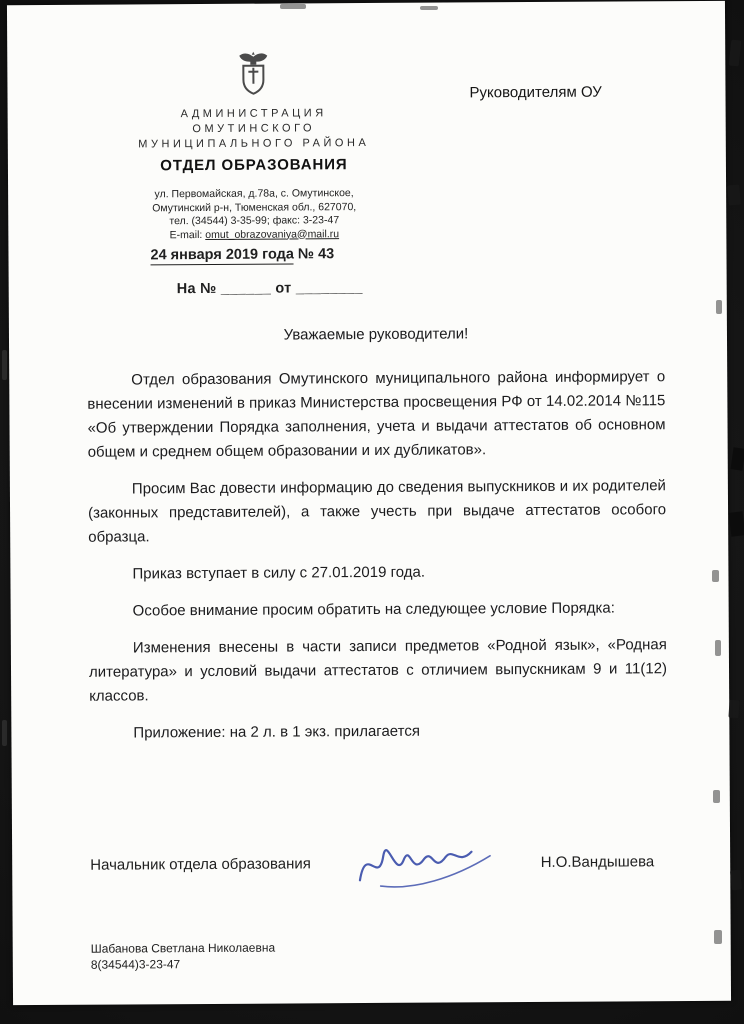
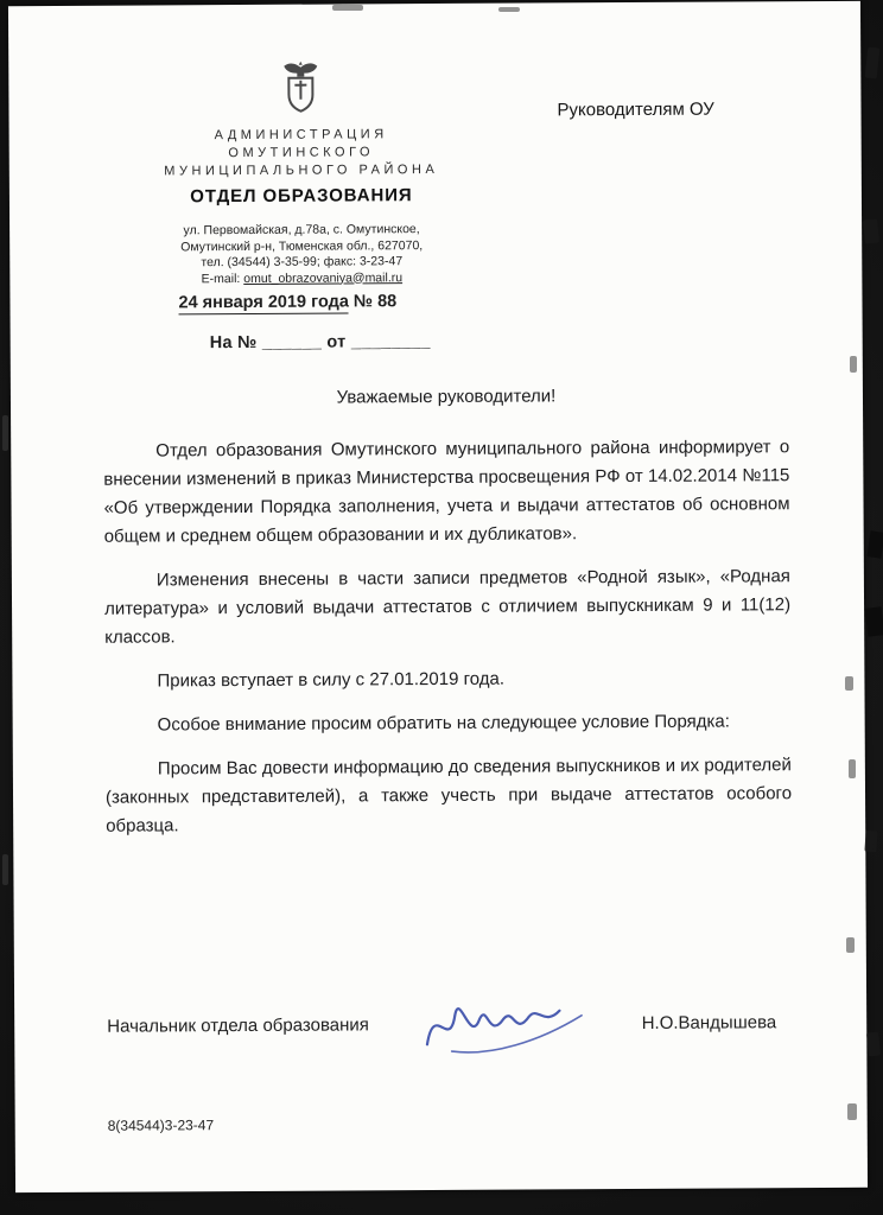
  Руководителям ОУ
  АДМИНИСТРАЦИЯ
  ОМУТИНСКОГО
  МУНИЦИПАЛЬНОГО РАЙОНА
  ОТДЕЛ ОБРАЗОВАНИЯ
  ул. Первомайская, д.78а, с. Омутинское,
  Омутинский р-н, Тюменская обл., 627070,
  тел. (34544) 3-35-99; факс: 3-23-47
  E-mail: omut_obrazovaniya@mail.ru
- 24 января 2019 года № 43
+ 24 января 2019 года № 88
  На № ______ от ________
  Уважаемые руководители!
  Отдел образования Омутинского муниципального района информирует о внесении изменений в приказ Министерства просвещения РФ от 14.02.2014 №115 «Об утверждении Порядка заполнения, учета и выдачи аттестатов об основном общем и среднем общем образовании и их дубликатов».
- Просим Вас довести информацию до сведения выпускников и их родителей (законных представителей), а также учесть при выдаче аттестатов особого образца.
+ Изменения внесены в части записи предметов «Родной язык», «Родная литература» и условий выдачи аттестатов с отличием выпускникам 9 и 11(12) классов.
  Приказ вступает в силу с 27.01.2019 года.
  Особое внимание просим обратить на следующее условие Порядка:
- Изменения внесены в части записи предметов «Родной язык», «Родная литература» и условий выдачи аттестатов с отличием выпускникам 9 и 11(12) классов.
+ Просим Вас довести информацию до сведения выпускников и их родителей (законных представителей), а также учесть при выдаче аттестатов особого образца.
- Приложение: на 2 л. в 1 экз. прилагается
  Начальник отдела образования
  Н.О.Вандышева
- Шабанова Светлана Николаевна
  8(34544)3-23-47
